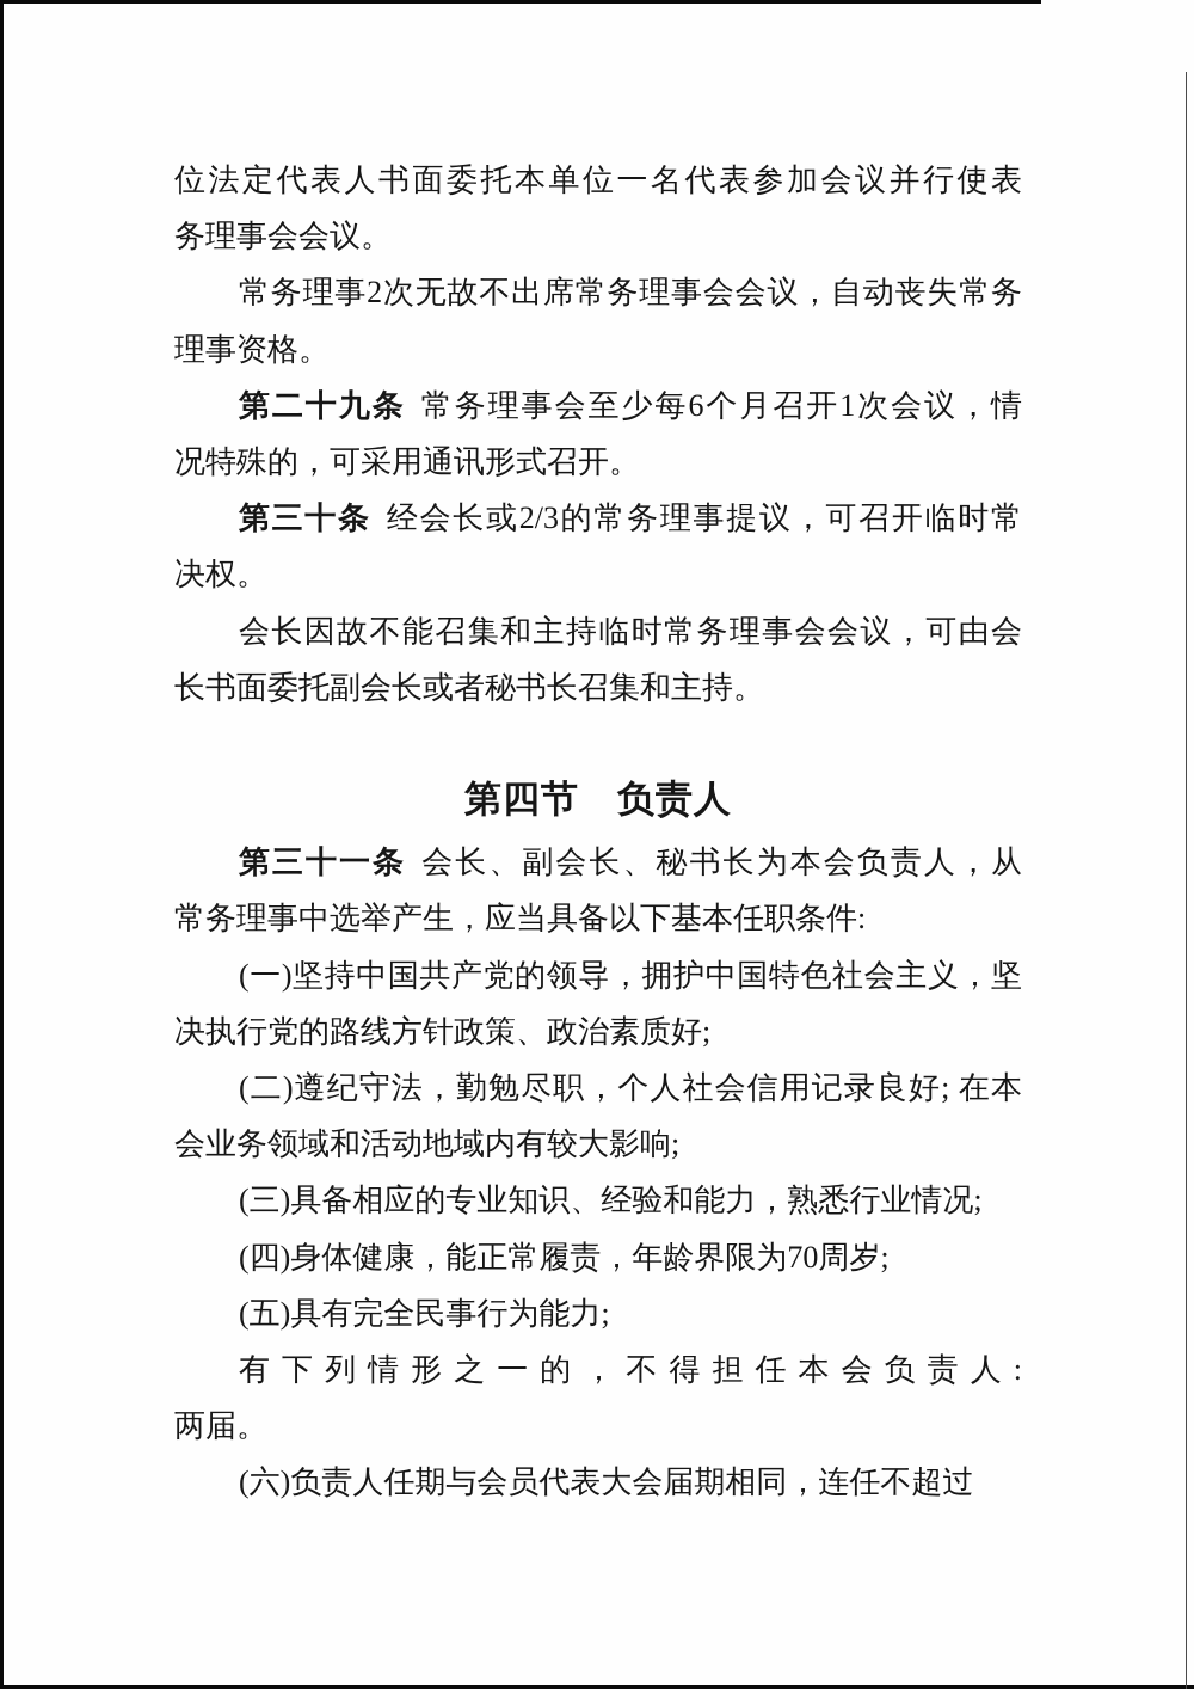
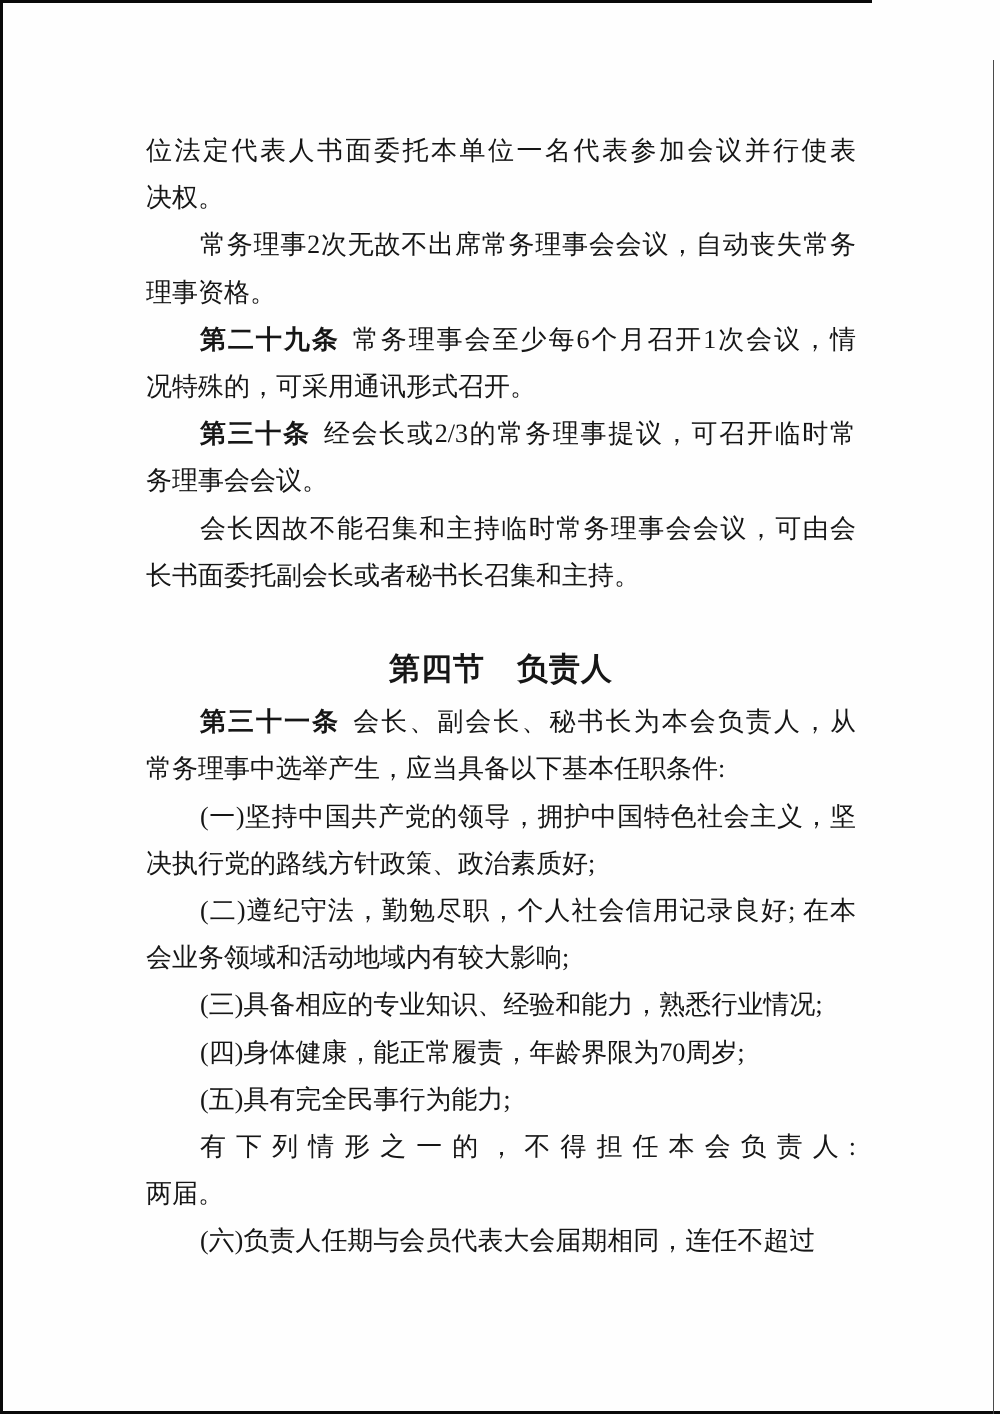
  位法定代表人书面委托本单位一名代表参加会议并行使表
- 务理事会会议。
+ 决权。
  常务理事2次无故不出席常务理事会会议，自动丧失常务
  理事资格。
  第二十九条 常务理事会至少每6个月召开1次会议，情
  况特殊的，可采用通讯形式召开。
  第三十条 经会长或2/3的常务理事提议，可召开临时常
- 决权。
+ 务理事会会议。
  会长因故不能召集和主持临时常务理事会会议，可由会
  长书面委托副会长或者秘书长召集和主持。
  第四节 负责人
  第三十一条 会长、副会长、秘书长为本会负责人，从
  常务理事中选举产生，应当具备以下基本任职条件:
  (一)坚持中国共产党的领导，拥护中国特色社会主义，坚
  决执行党的路线方针政策、政治素质好;
  (二)遵纪守法，勤勉尽职，个人社会信用记录良好; 在本
  会业务领域和活动地域内有较大影响;
  (三)具备相应的专业知识、经验和能力，熟悉行业情况;
  (四)身体健康，能正常履责，年龄界限为70周岁;
  (五)具有完全民事行为能力;
  有下列情形之一的，不得担任本会负责人:
  两届。
  (六)负责人任期与会员代表大会届期相同，连任不超过
